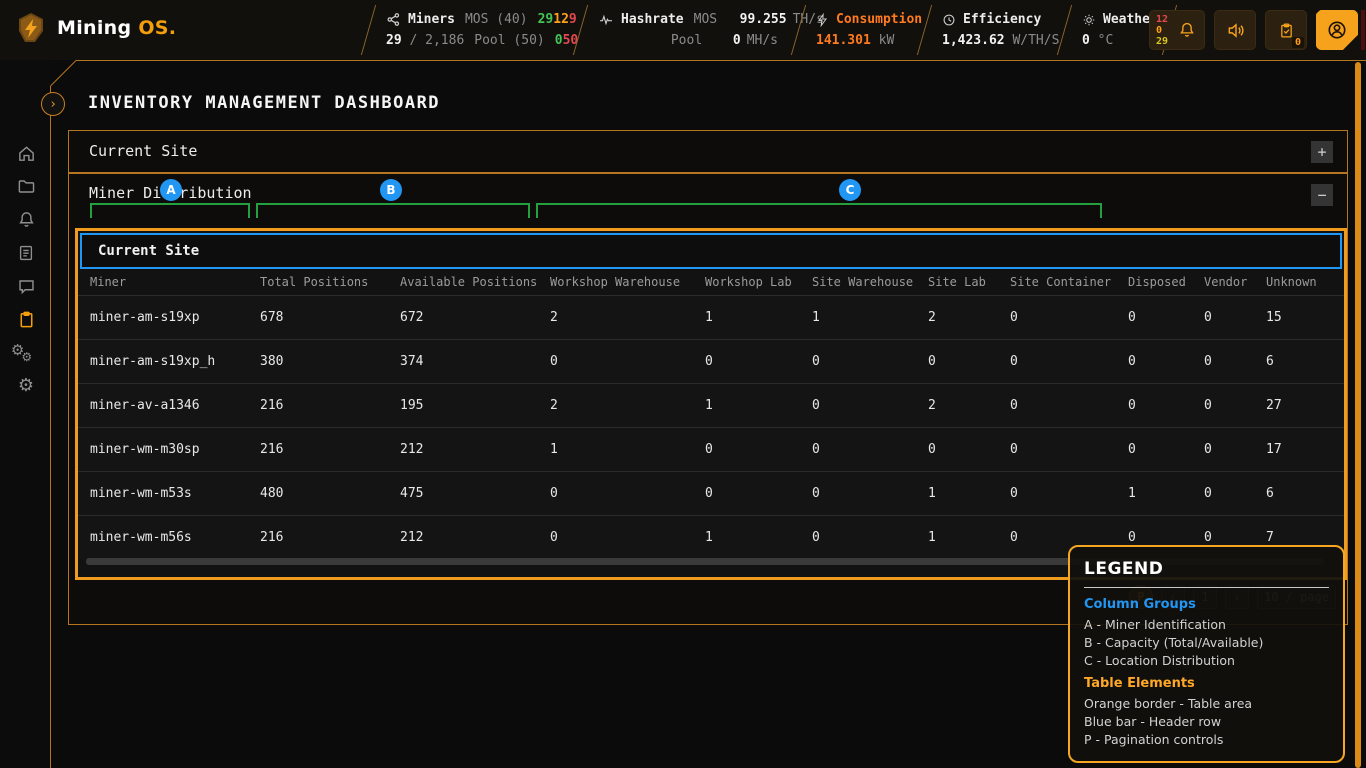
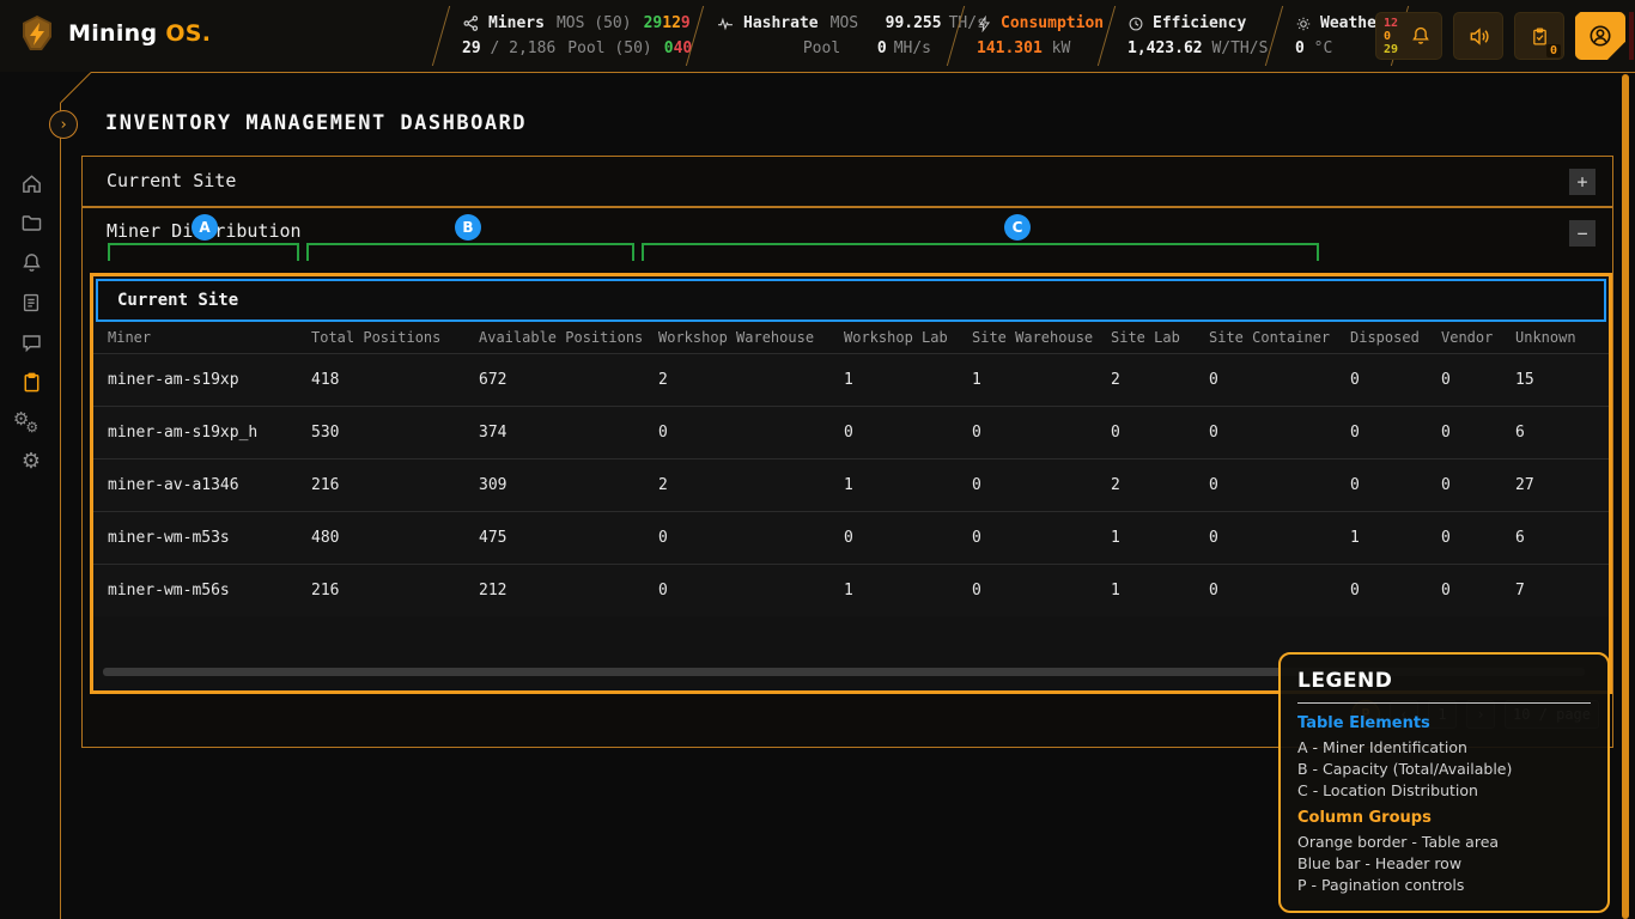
  Mining OS.
  Miners
- MOS (40)
+ MOS (50)
  29
  12
  9
  29 / 2,186
  Pool (50)
  0
- 50
+ 40
  Hashrate
  MOS
  99.255
  Pool
  0
  MH/s
  Consumption
  141.301 kW
  Efficiency
  1,423.62 W/TH/S
  Weathe
  0 °C
  12
  0
  29
  0
  ⚙
  ⚙
  ⚙
  ›
  INVENTORY MANAGEMENT DASHBOARD
  Current Site
  +
  Miner Diribution
  −
  A
  B
  C
  Current Site
  Miner	Total Positions	Available Positions	Workshop Warehouse	Workshop Lab	Site Warehouse	Site Lab	Site Container	Disposed	Vendor	Unknown
- miner-am-s19xp	678	672	2	1	1	2	0	0	0	15
+ miner-am-s19xp	418	672	2	1	1	2	0	0	0	15
- miner-am-s19xp_h	380	374	0	0	0	0	0	0	0	6
+ miner-am-s19xp_h	530	374	0	0	0	0	0	0	0	6
- miner-av-a1346	216	195	2	1	0	2	0	0	0	27
+ miner-av-a1346	216	309	2	1	0	2	0	0	0	27
- miner-wm-m30sp	216	212	1	0	0	0	0	0	0	17
  miner-wm-m53s	480	475	0	0	0	1	0	1	0	6
  miner-wm-m56s	216	212	0	1	0	1	0	0	0	7
  LEGEND
- Column Groups
+ Table Elements
  A - Miner Identification
  B - Capacity (Total/Available)
  C - Location Distribution
- Table Elements
+ Column Groups
  Orange border - Table area
  Blue bar - Header row
  P - Pagination controls
